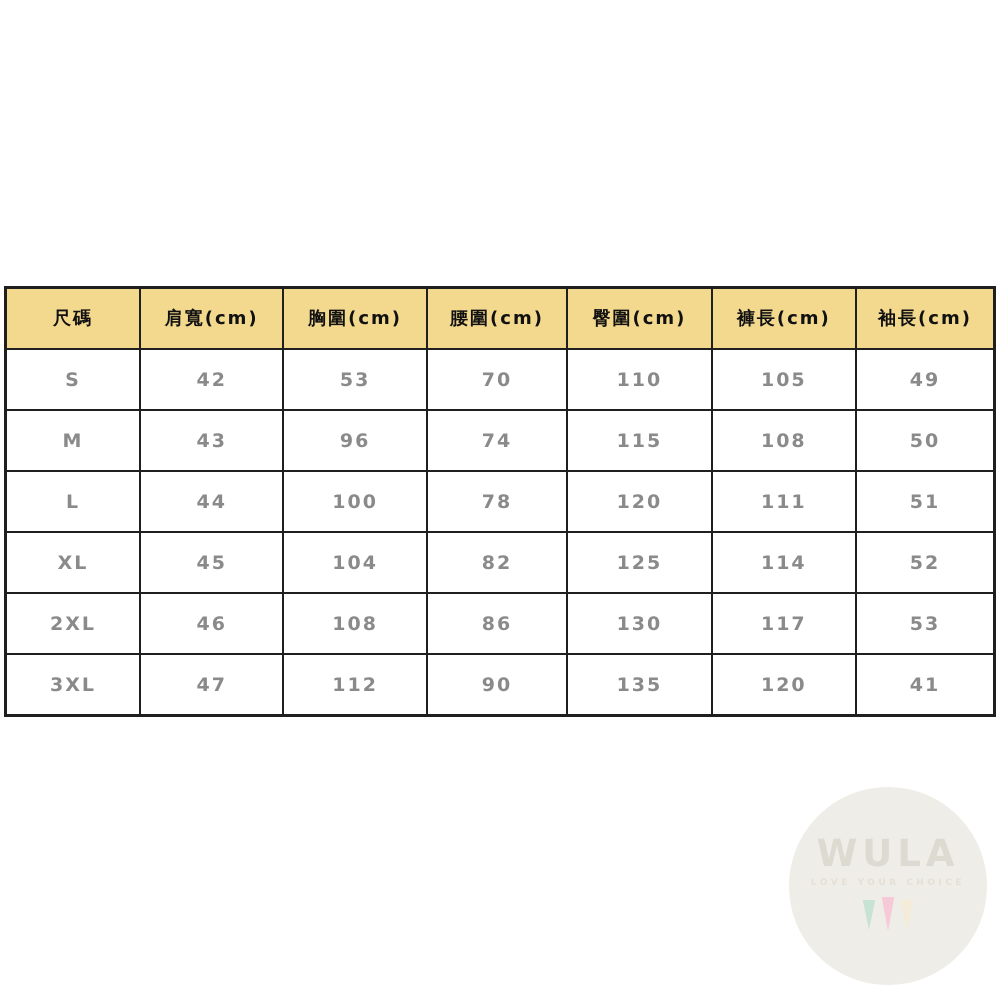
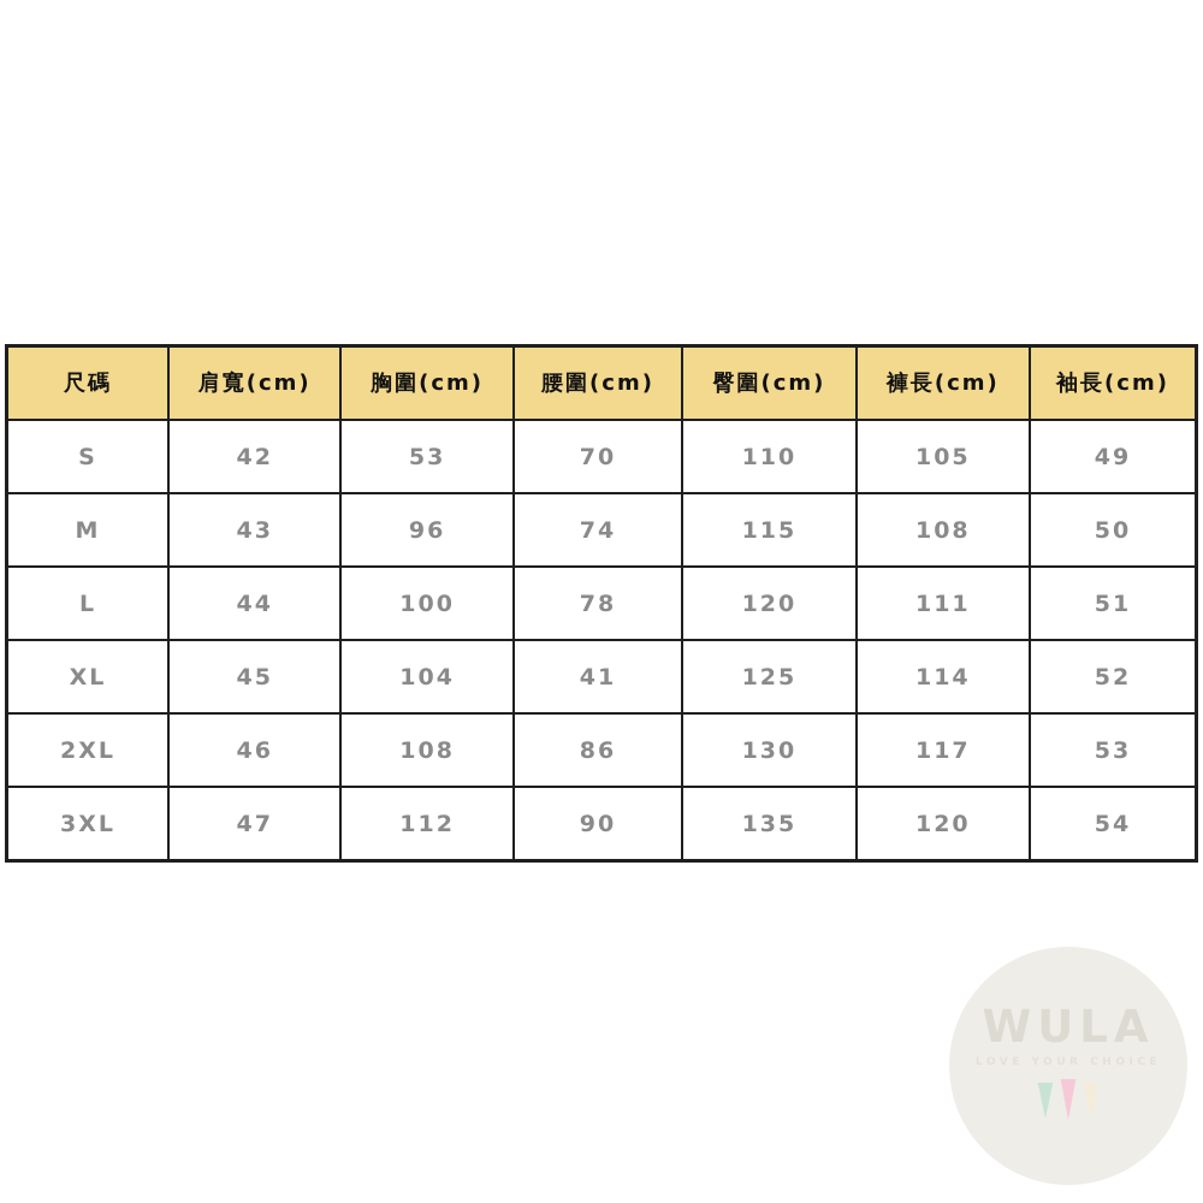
  尺碼	肩寬(cm)	胸圍(cm)	腰圍(cm)	臀圍(cm)	褲長(cm)	袖長(cm)
  S	42	53	70	110	105	49
  M	43	96	74	115	108	50
  L	44	100	78	120	111	51
- XL	45	104	82	125	114	52
+ XL	45	104	41	125	114	52
  2XL	46	108	86	130	117	53
- 3XL	47	112	90	135	120	41
+ 3XL	47	112	90	135	120	54
